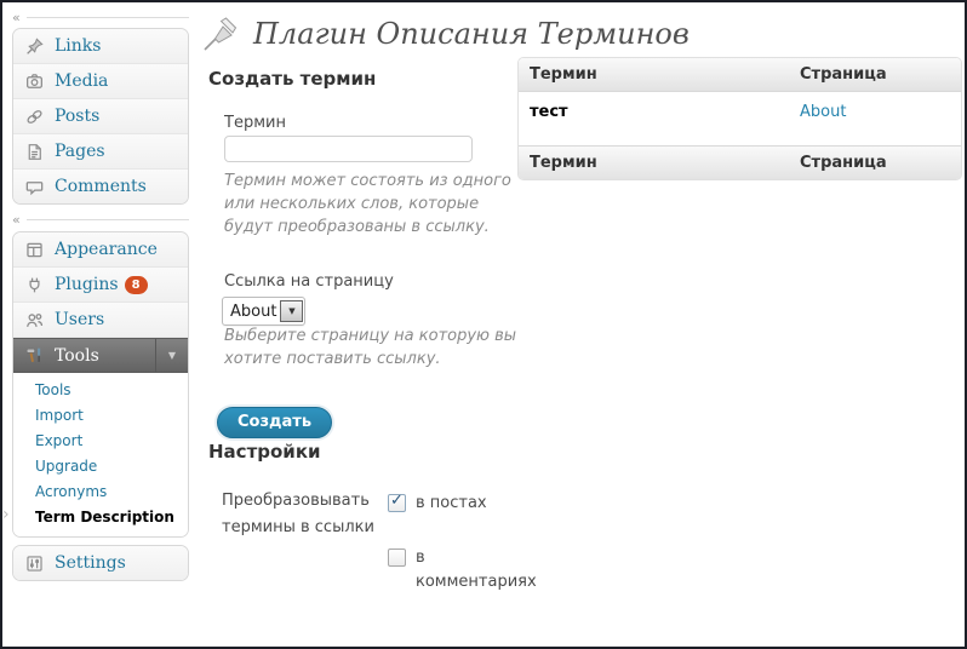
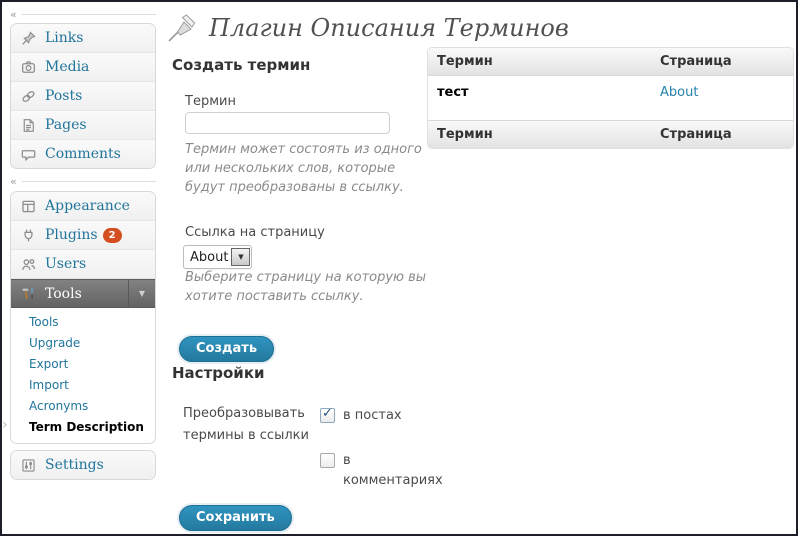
  «
  Links
  Media
  Posts
  Pages
  Comments
  «
  Appearance
  Plugins
- 8
+ 2
  Users
  Tools
  ▼
  Tools
- Import
+ Upgrade
  Export
- Upgrade
+ Import
  Acronyms
  ›
  Term Description
  Settings
  Плагин Описания Терминов
  Создать термин
  Термин
  Термин может состоять из одного или нескольких слов, которые будут преобразованы в ссылку.
  Ссылка на страницу
  About
  ▼
  Выберите страницу на которую вы хотите поставить ссылку.
  Создать
  Настройки
  Преобразовывать термины в ссылки
  в постах
  в комментариях
+ Сохранить
  Термин
  Страница
  тест
  About
  Термин
  Страница
